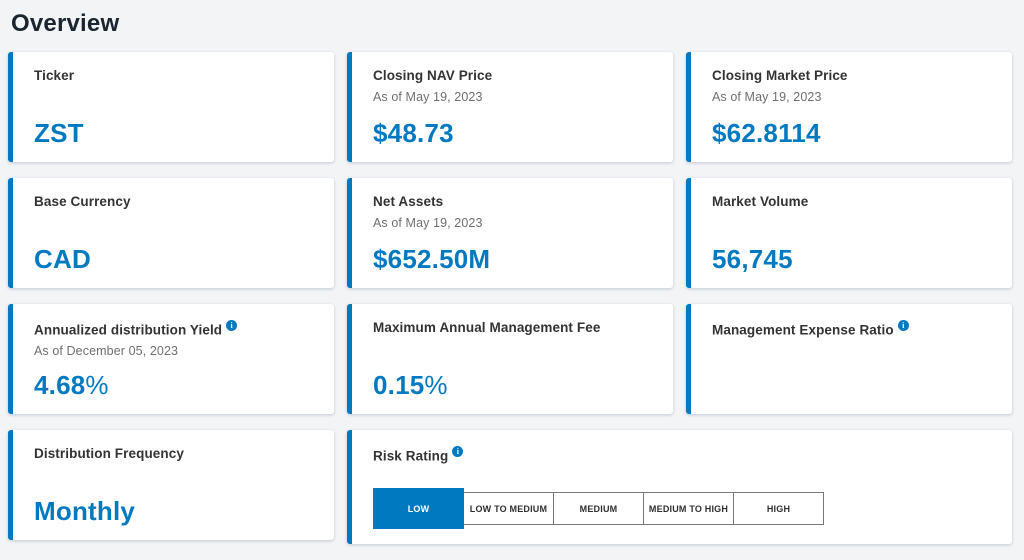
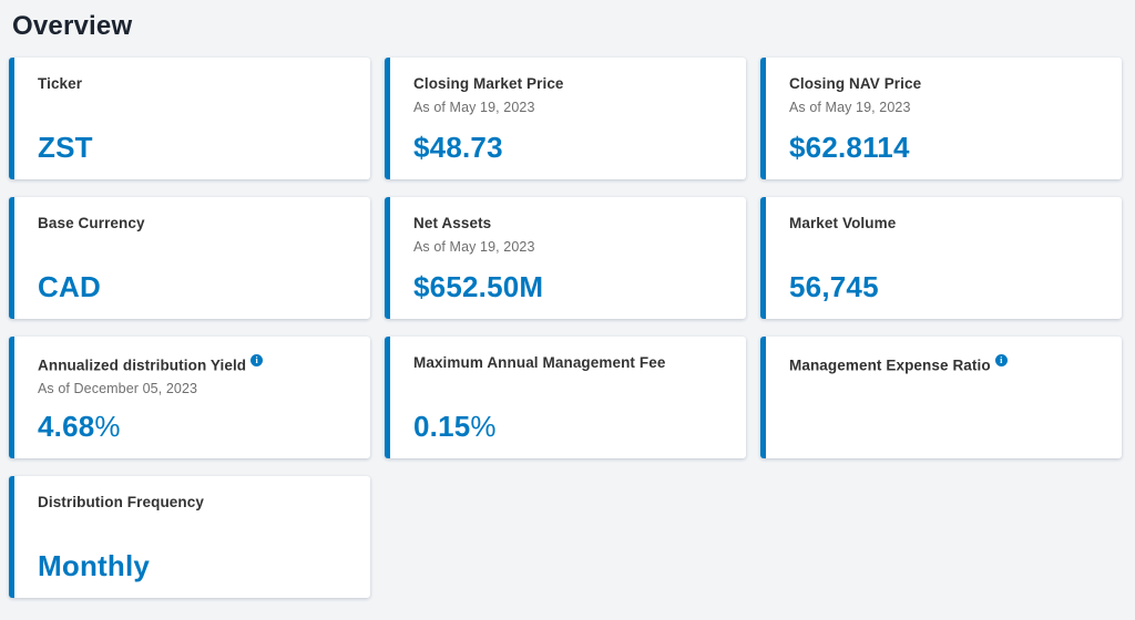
  Overview
  Ticker
  ZST
- Closing NAV Price
+ Closing Market Price
  As of May 19, 2023
  $48.73
- Closing Market Price
+ Closing NAV Price
  As of May 19, 2023
  $62.8114
  Base Currency
  CAD
  Net Assets
  As of May 19, 2023
  $652.50M
  Market Volume
  56,745
  Annualized distribution Yield i
  As of December 05, 2023
  4.68%
  Maximum Annual Management Fee
  0.15%
  Management Expense Ratio i
  Distribution Frequency
  Monthly
- Risk Rating i
- LOW
- LOW TO MEDIUM
- MEDIUM
- MEDIUM TO HIGH
- HIGH
